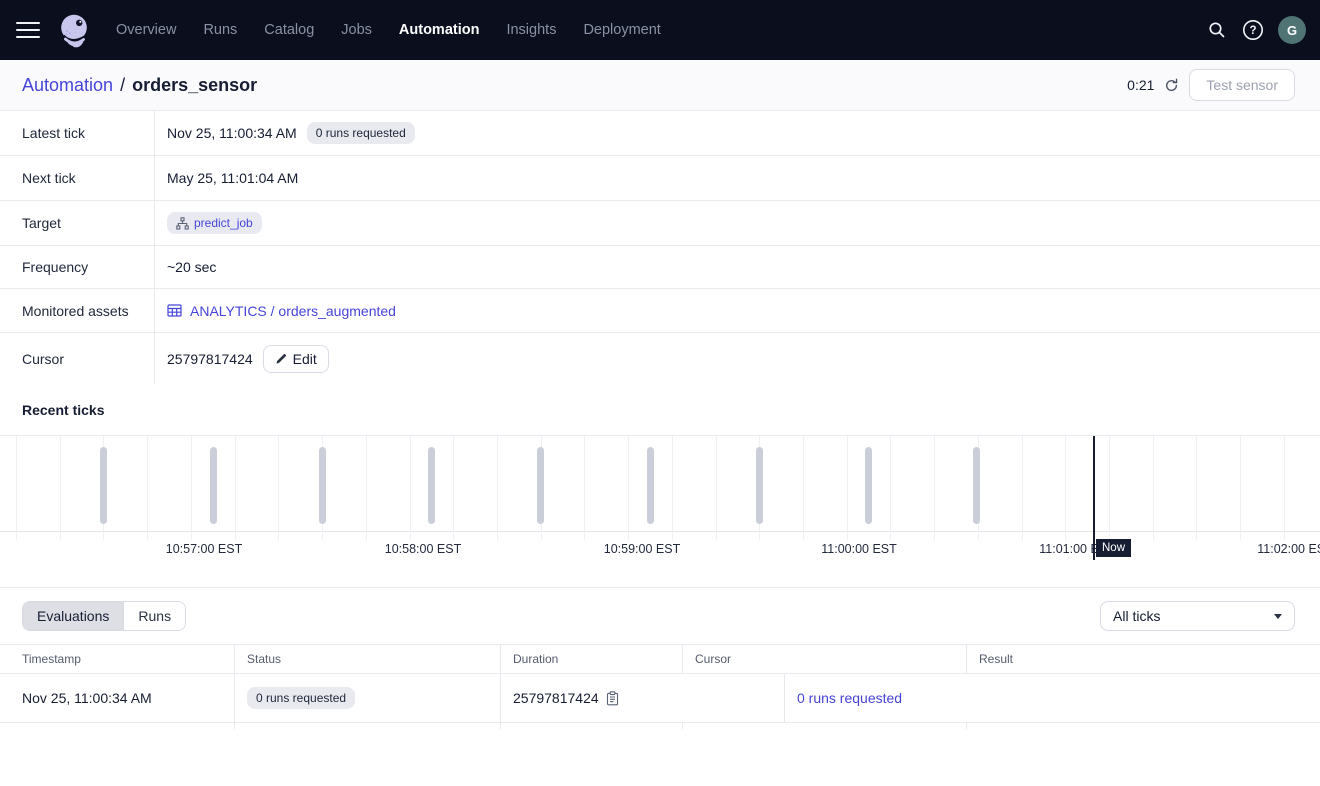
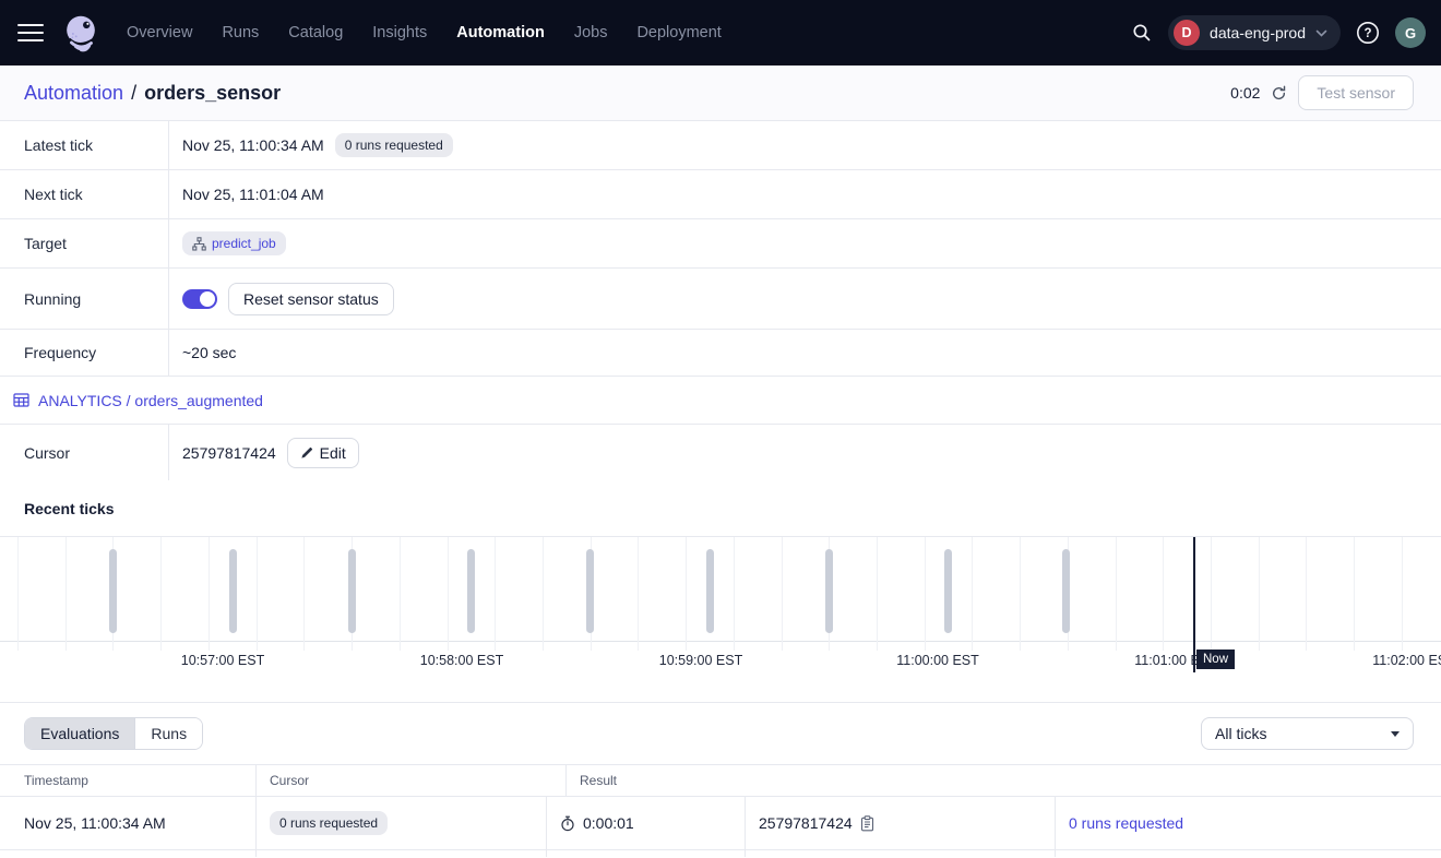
  Overview
  Runs
  Catalog
- Jobs
+ Insights
  Automation
- Insights
+ Jobs
  Deployment
+ D
+ data-eng-prod
  ?
  G
  Automation
  /
  orders_sensor
- 0:21
+ 0:02
  Test sensor
  Latest tick
  Nov 25, 11:00:34 AM
  0 runs requested
  Next tick
- May 25, 11:01:04 AM
+ Nov 25, 11:01:04 AM
  Target
  predict_job
+ Running
+ Reset sensor status
  Frequency
  ~20 sec
- Monitored assets
  ANALYTICS / orders_augmented
  Cursor
  25797817424
  Edit
  Recent ticks
  10:57:00 EST
  10:58:00 EST
  10:59:00 EST
  11:00:00 EST
  11:01:00
  11:02:00 E
  Now
  Evaluations
  Runs
  All ticks
  Timestamp
- Status
- Duration
  Cursor
  Result
  Nov 25, 11:00:34 AM
  0 runs requested
+ 0:00:01
  25797817424
  0 runs requested
